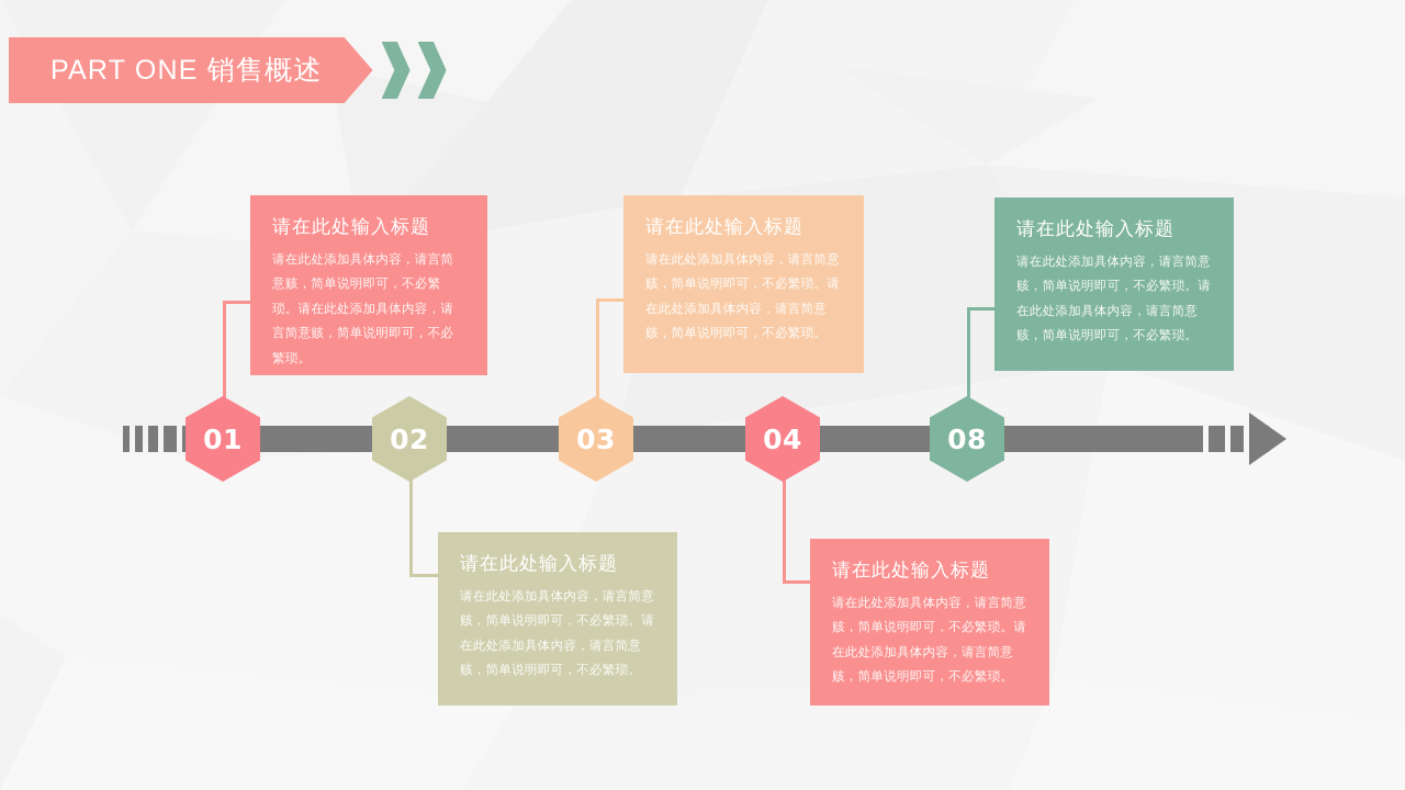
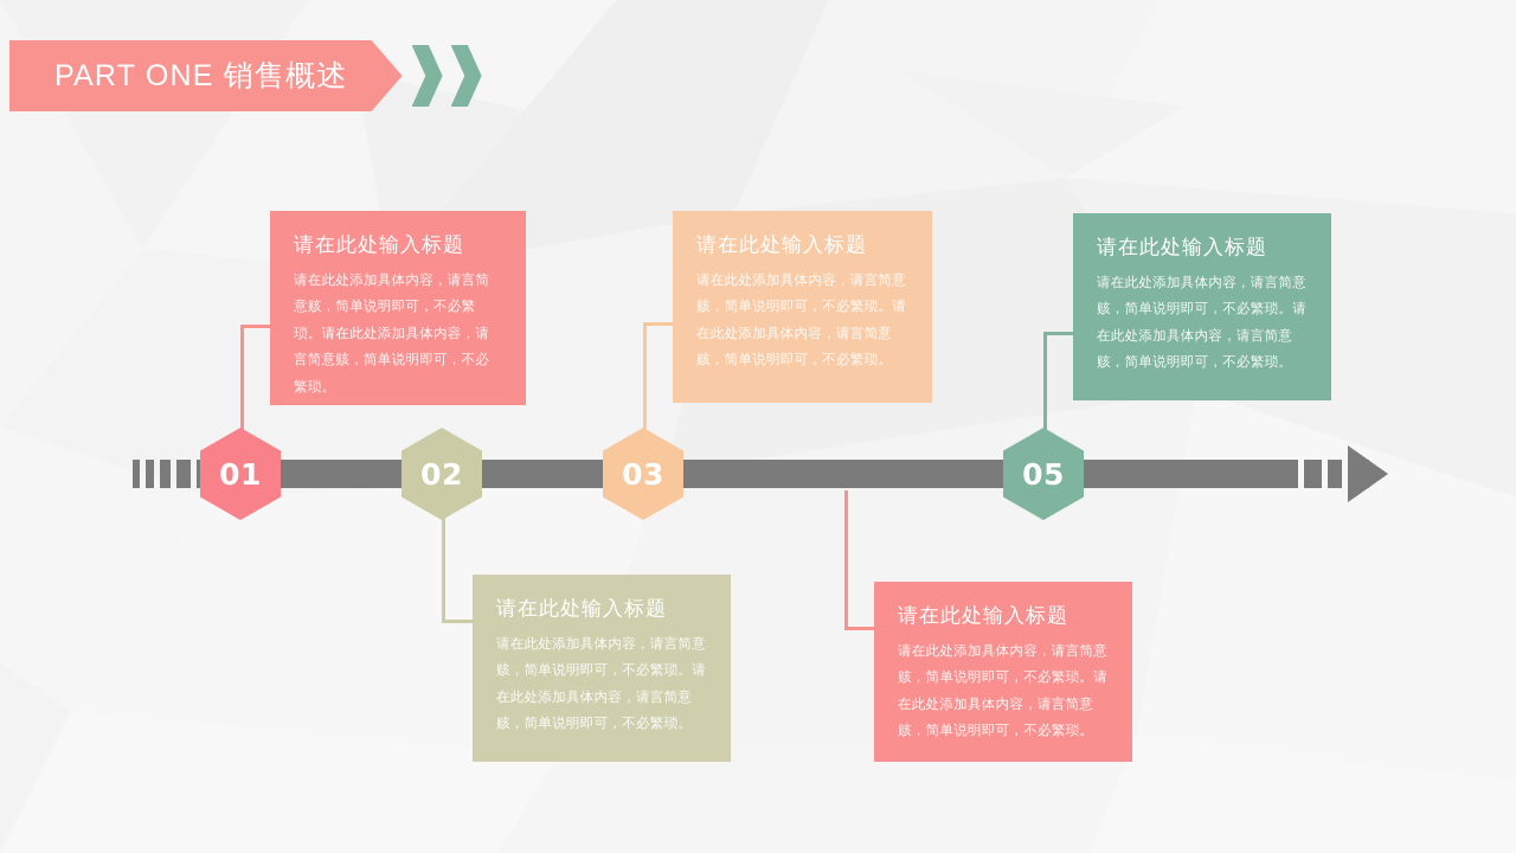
  PART ONE 销售概述
  01
  请在此处输入标题
  请在此处添加具体内容，请言简意赅，简单说明即可，不必繁琐。请在此处添加具体内容，请言简意赅，简单说明即可，不必繁琐。
  02
  请在此处输入标题
  请在此处添加具体内容，请言简意赅，简单说明即可，不必繁琐。请在此处添加具体内容，请言简意赅，简单说明即可，不必繁琐。
  03
  请在此处输入标题
  请在此处添加具体内容，请言简意赅，简单说明即可，不必繁琐。请在此处添加具体内容，请言简意赅，简单说明即可，不必繁琐。
- 04
  请在此处输入标题
  请在此处添加具体内容，请言简意赅，简单说明即可，不必繁琐。请在此处添加具体内容，请言简意赅，简单说明即可，不必繁琐。
- 08
+ 05
  请在此处输入标题
  请在此处添加具体内容，请言简意赅，简单说明即可，不必繁琐。请在此处添加具体内容，请言简意赅，简单说明即可，不必繁琐。
